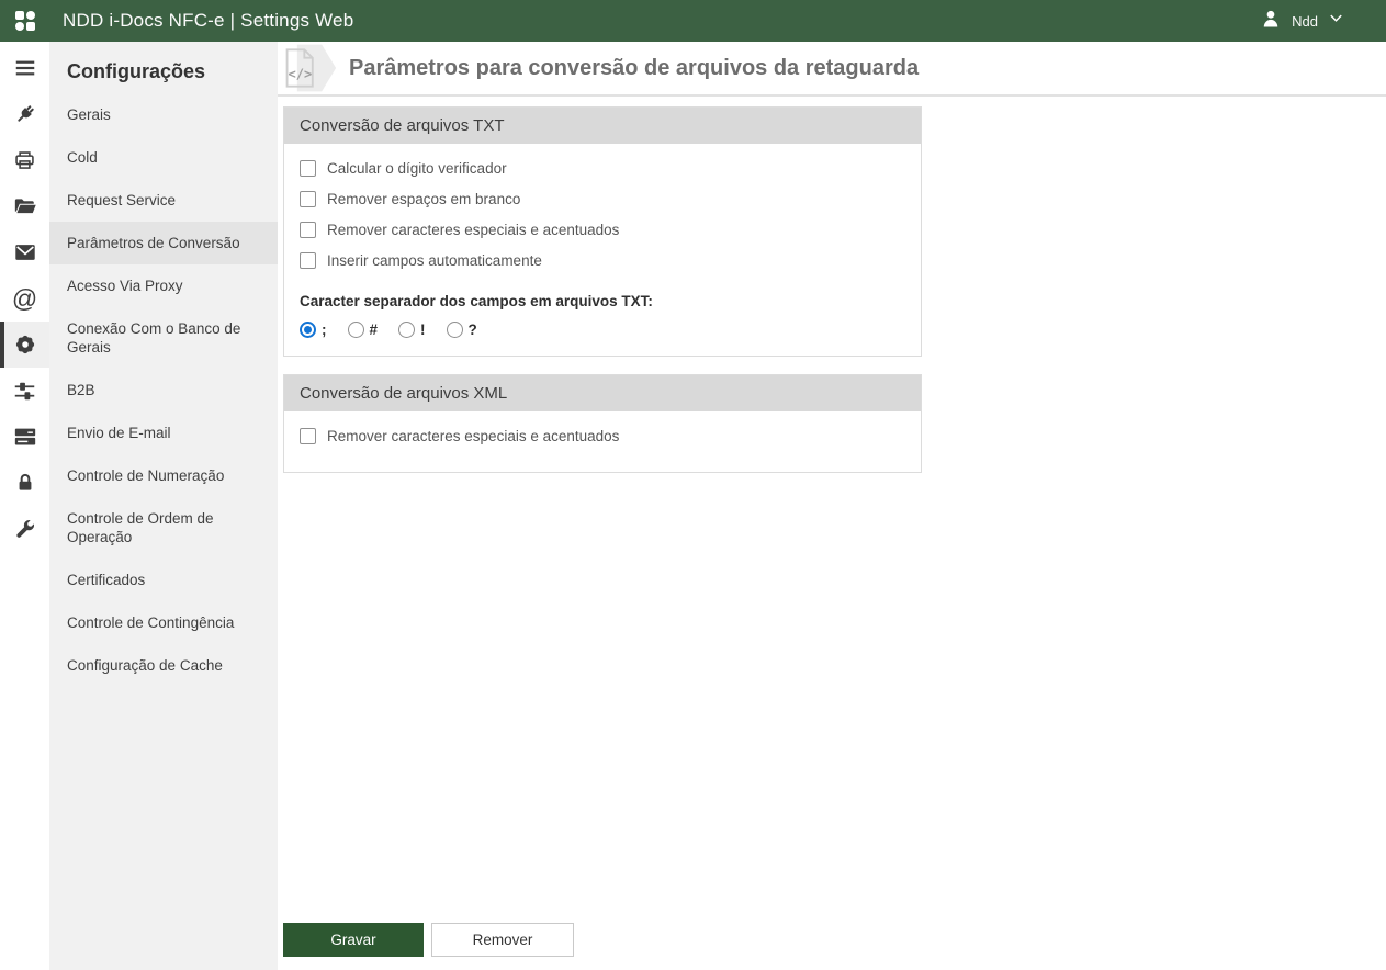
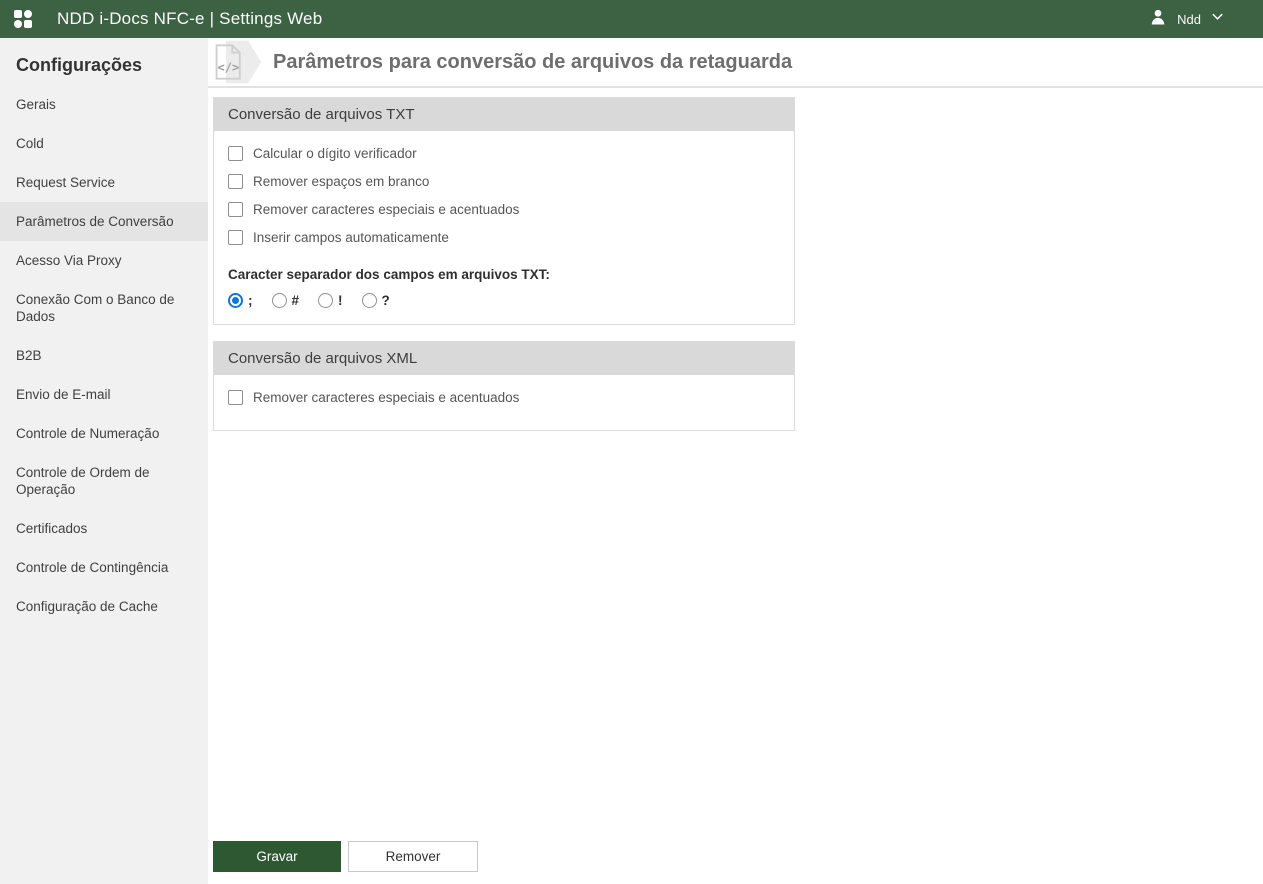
  NDD i-Docs NFC-e | Settings Web
  Ndd
- @
  Configurações
  Gerais
  Cold
  Request Service
  Parâmetros de Conversão
  Acesso Via Proxy
- Conexão Com o Banco de Gerais
+ Conexão Com o Banco de Dados
  B2B
  Envio de E-mail
  Controle de Numeração
  Controle de Ordem de Operação
  Certificados
  Controle de Contingência
  Configuração de Cache
  </>
  Parâmetros para conversão de arquivos da retaguarda
  Conversão de arquivos TXT
  Calcular o dígito verificador
  Remover espaços em branco
  Remover caracteres especiais e acentuados
  Inserir campos automaticamente
  Caracter separador dos campos em arquivos TXT:
  ;
  #
  !
  ?
  Conversão de arquivos XML
  Remover caracteres especiais e acentuados
  Gravar
  Remover
